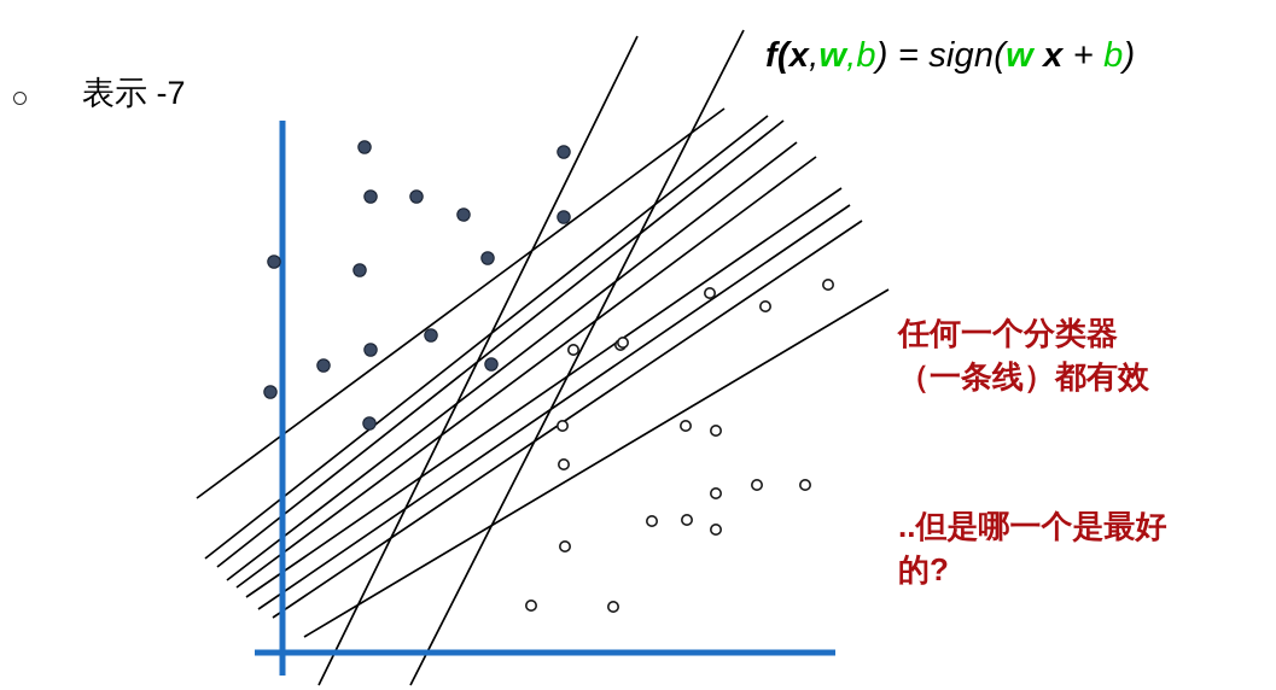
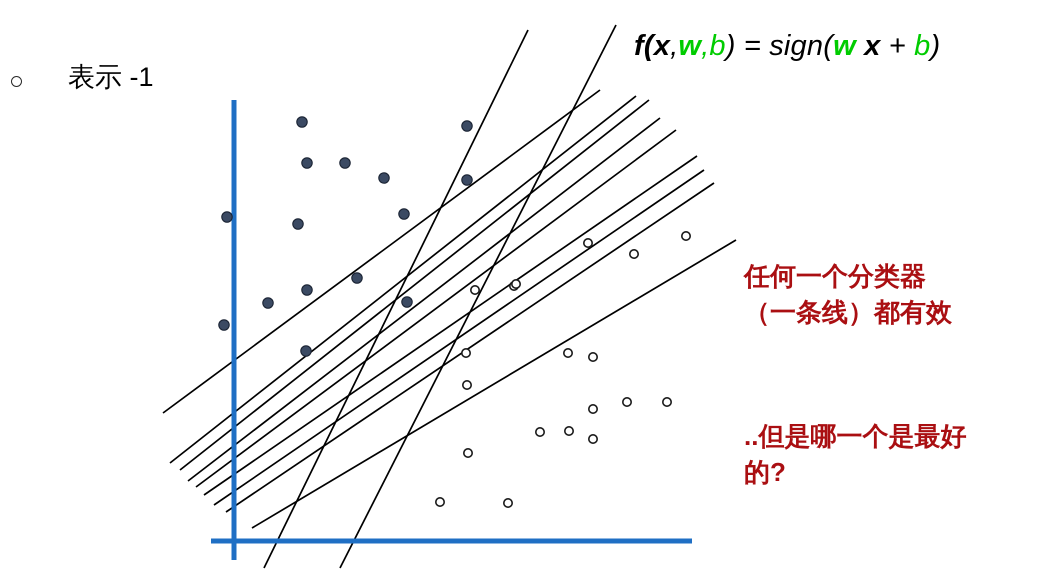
- 表示 -7
+ 表示 -1
  f(x,w,b) = sign(w x + b)
  任何一个分类器
  （一条线）都有效
  ..但是哪一个是最好
  的?
